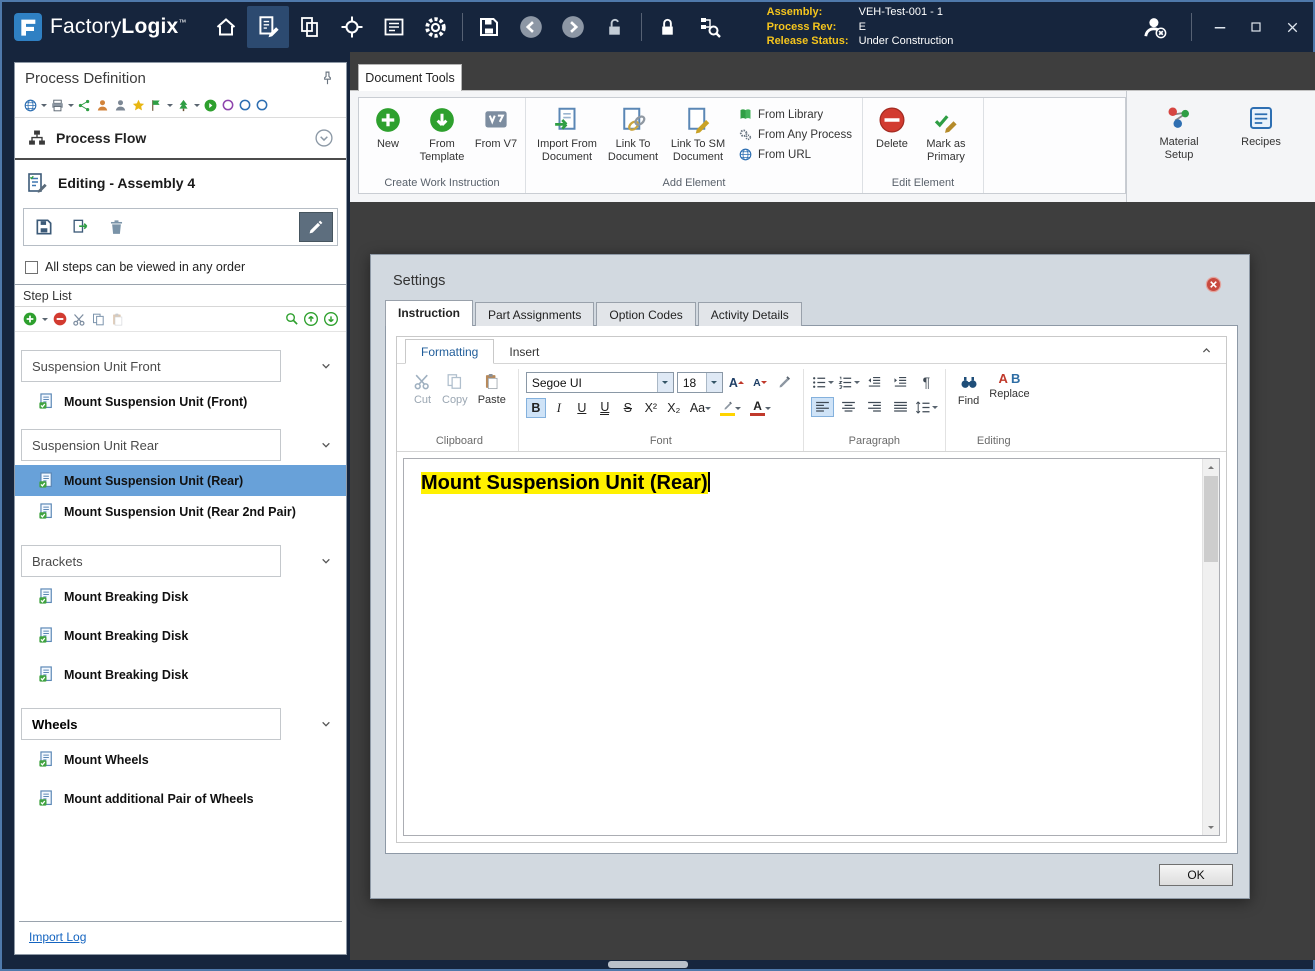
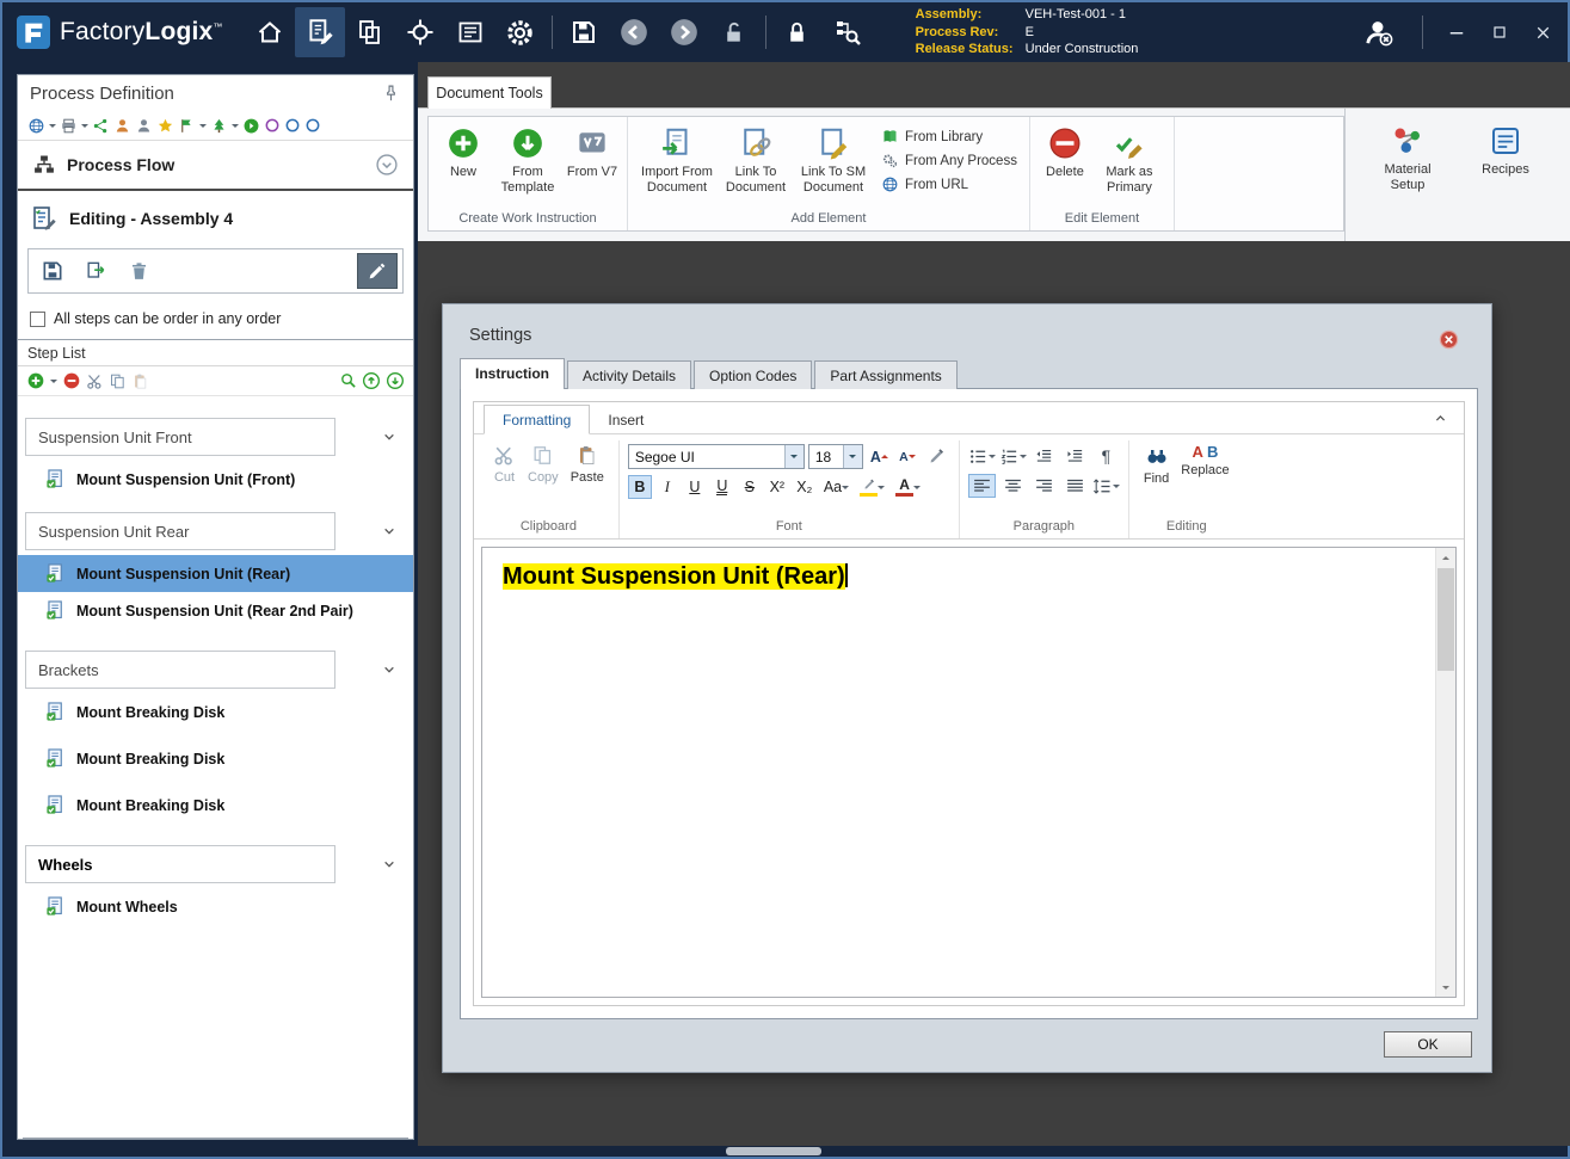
  FactoryLogix™
  Assembly:
  VEH-Test-001 - 1
  Process Rev:
  E
  Release Status:
  Under Construction
  Process Definition
  Process Flow
  Editing - Assembly 4
- All steps can be viewed in any order
+ All steps can be order in any order
  Step List
  Suspension Unit Front
  Mount Suspension Unit (Front)
  Suspension Unit Rear
  Mount Suspension Unit (Rear)
  Mount Suspension Unit (Rear 2nd Pair)
  Brackets
  Mount Breaking Disk
  Mount Breaking Disk
  Mount Breaking Disk
  Wheels
  Mount Wheels
- Mount additional Pair of Wheels
- Import Log
  Document Tools
  New
  From Template
  From V7
  Create Work Instruction
  Import From Document
  Link To Document
  Link To SM Document
  From Library
  From Any Process
  From URL
  Add Element
  Delete
  Mark as Primary
  Edit Element
  Material Setup
  Recipes
  Settings
  Instruction
- Part Assignments
+ Activity Details
  Option Codes
- Activity Details
+ Part Assignments
  Formatting
  Insert
  Cut
  Copy
  Paste
  Clipboard
  Segoe UI
  18
  A
  A
  B
  I
  U
  U
  S
  X²
  X₂
  Aa
  A
  Font
  ¶
  Paragraph
  Find
  A B
  Replace
  Editing
  Mount Suspension Unit (Rear)
  OK
